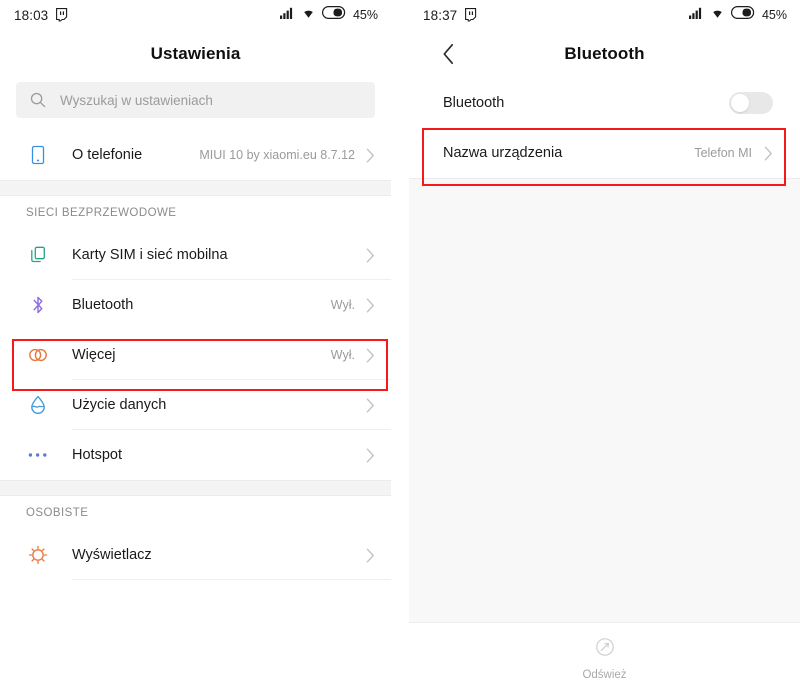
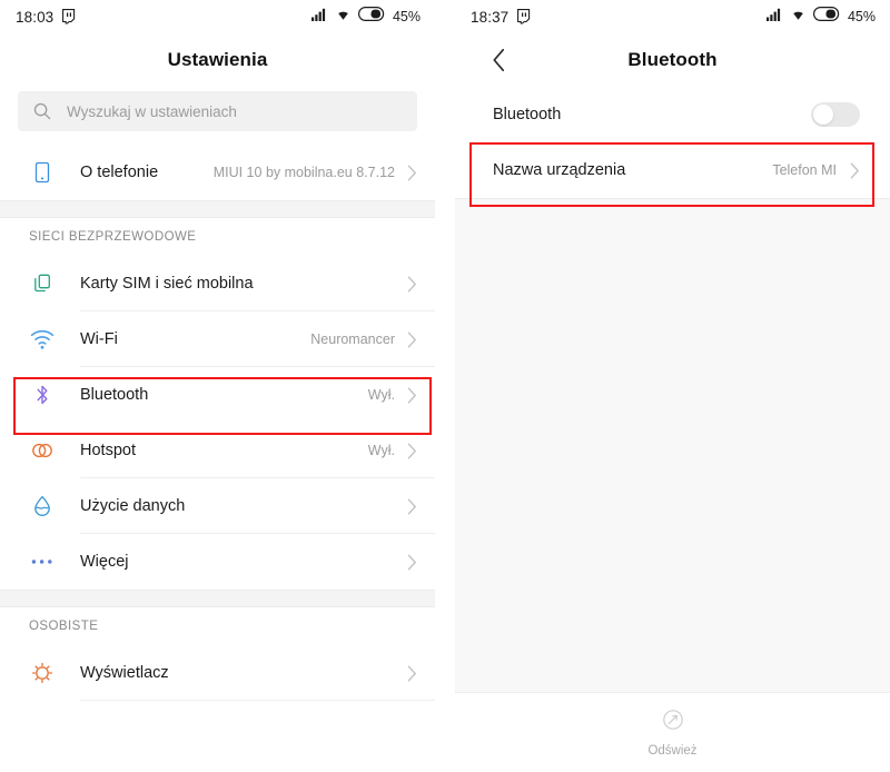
  18:03
  45%
  Ustawienia
  Wyszukaj w ustawieniach
  O telefonie
- MIUI 10 by xiaomi.eu 8.7.12
+ MIUI 10 by mobilna.eu 8.7.12
  SIECI BEZPRZEWODOWE
  Karty SIM i sieć mobilna
+ Wi-Fi
+ Neuromancer
  Bluetooth
  Wył.
- Więcej
+ Hotspot
  Wył.
  Użycie danych
- Hotspot
+ Więcej
  OSOBISTE
  Wyświetlacz
  18:37
  45%
  Bluetooth
  Bluetooth
  Nazwa urządzenia
  Telefon MI
  Odśwież
